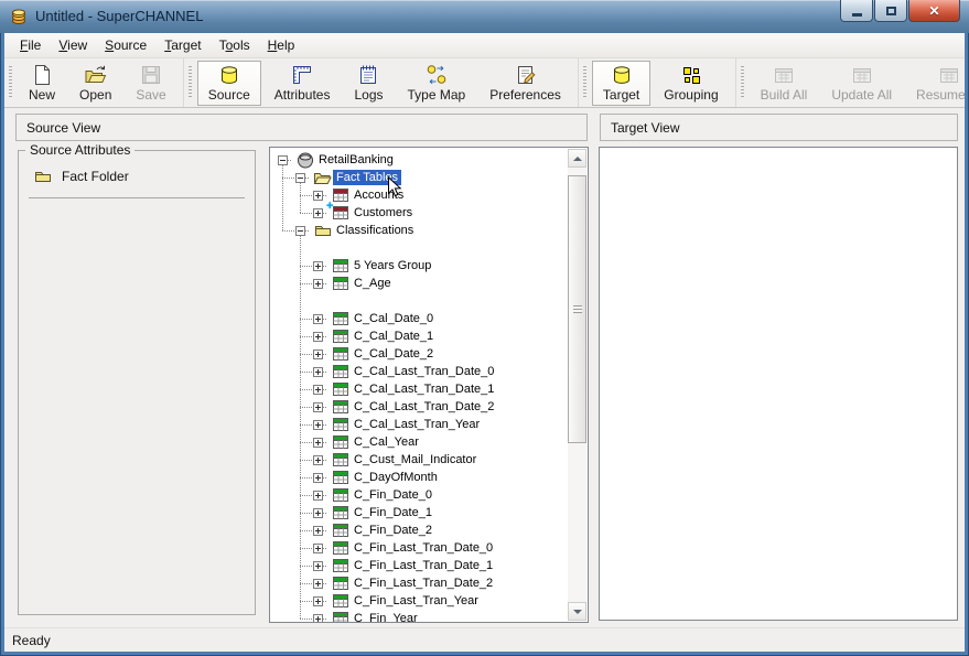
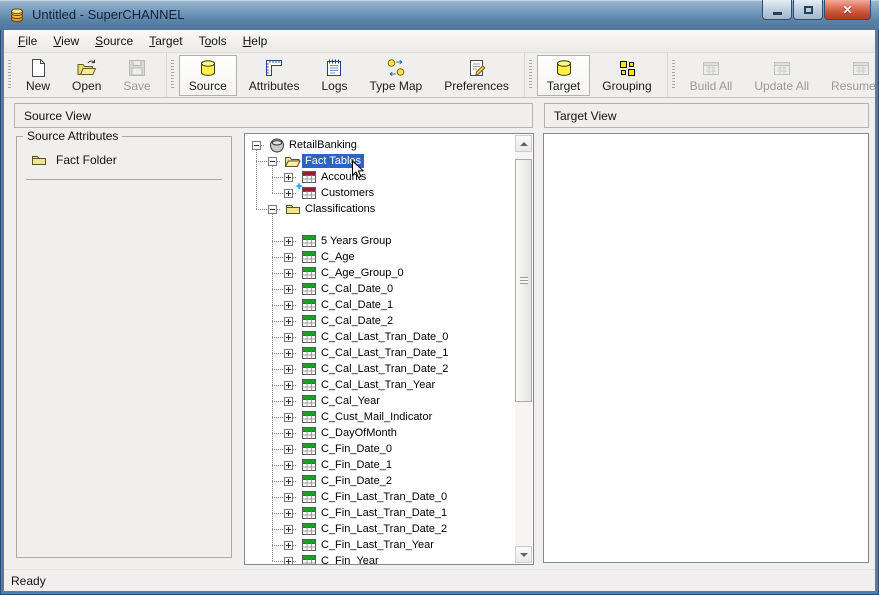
  Untitled - SuperCHANNEL
  ✕
  File
  View
  Source
  Target
  Tools
  Help
  New
  Open
  Save
  Source
  Attributes
  Logs
  Type Map
  Preferences
  Target
  Grouping
  Build All
  Update All
  Source View
  Source Attributes
  Fact Folder
  RetailBanking
  Fact Tabls
  Accouns
  +
  Customers
  Classifications
  5 Years Group
  C_Age
+ C_Age_Group_0
  C_Cal_Date_0
  C_Cal_Date_1
  C_Cal_Date_2
  C_Cal_Last_Tran_Date_0
  C_Cal_Last_Tran_Date_1
  C_Cal_Last_Tran_Date_2
  C_Cal_Last_Tran_Year
  C_Cal_Year
  C_Cust_Mail_Indicator
  C_DayOfMonth
  C_Fin_Date_0
  C_Fin_Date_1
  C_Fin_Date_2
  C_Fin_Last_Tran_Date_0
  C_Fin_Last_Tran_Date_1
  C_Fin_Last_Tran_Date_2
  C_Fin_Last_Tran_Year
  C_Fin_Year
  Target View
  Ready
